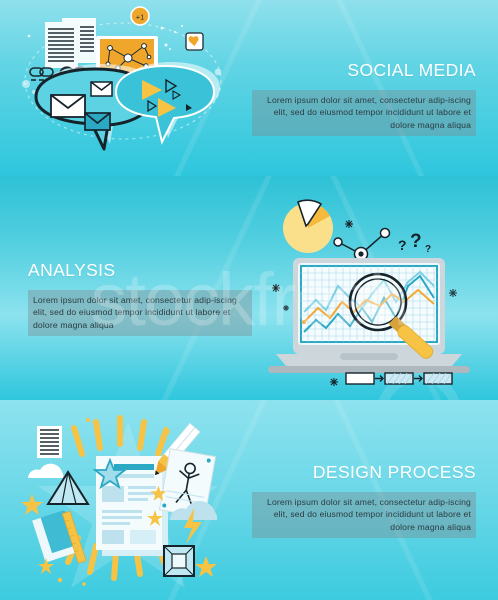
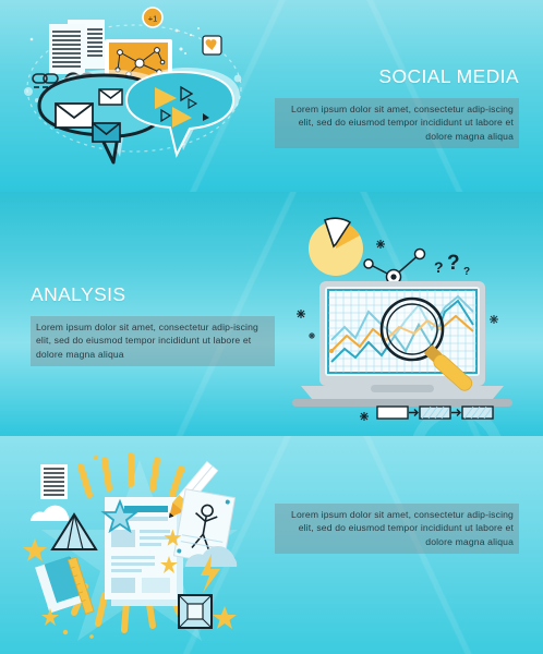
  +1
  SOCIAL MEDIA
  Lorem ipsum dolor sit amet, consectetur adip-iscing elit, sed do eiusmod tempor incididunt ut labore et dolore magna aliqua
  ?
  ?
  ?
  ANALYSIS
  Lorem ipsum dolor sit amet, consectetur adip-iscing elit, sed do eiusmod tempor incididunt ut labore et dolore magna aliqua
- stockfresh
- DESIGN PROCESS
  Lorem ipsum dolor sit amet, consectetur adip-iscing elit, sed do eiusmod tempor incididunt ut labore et dolore magna aliqua
